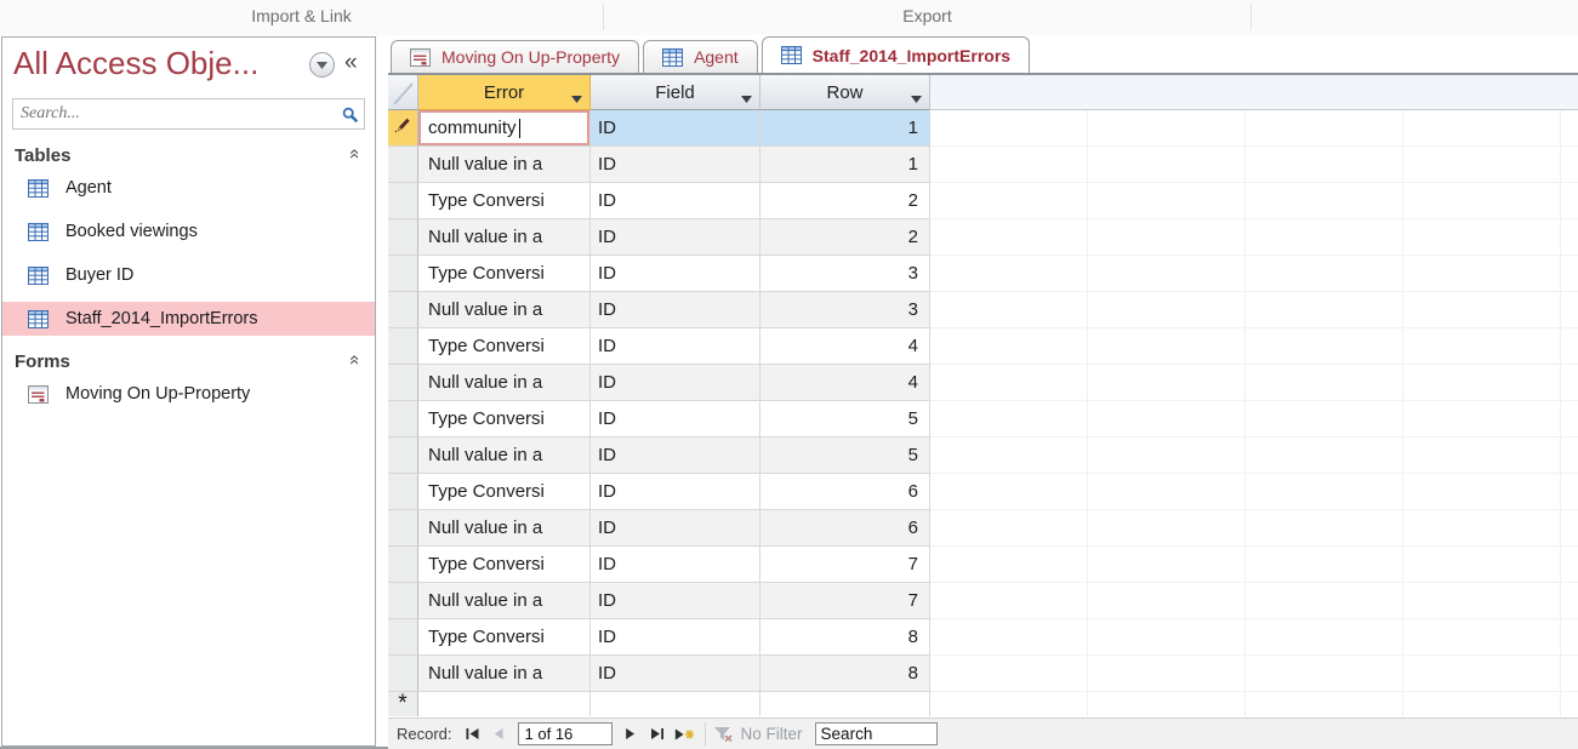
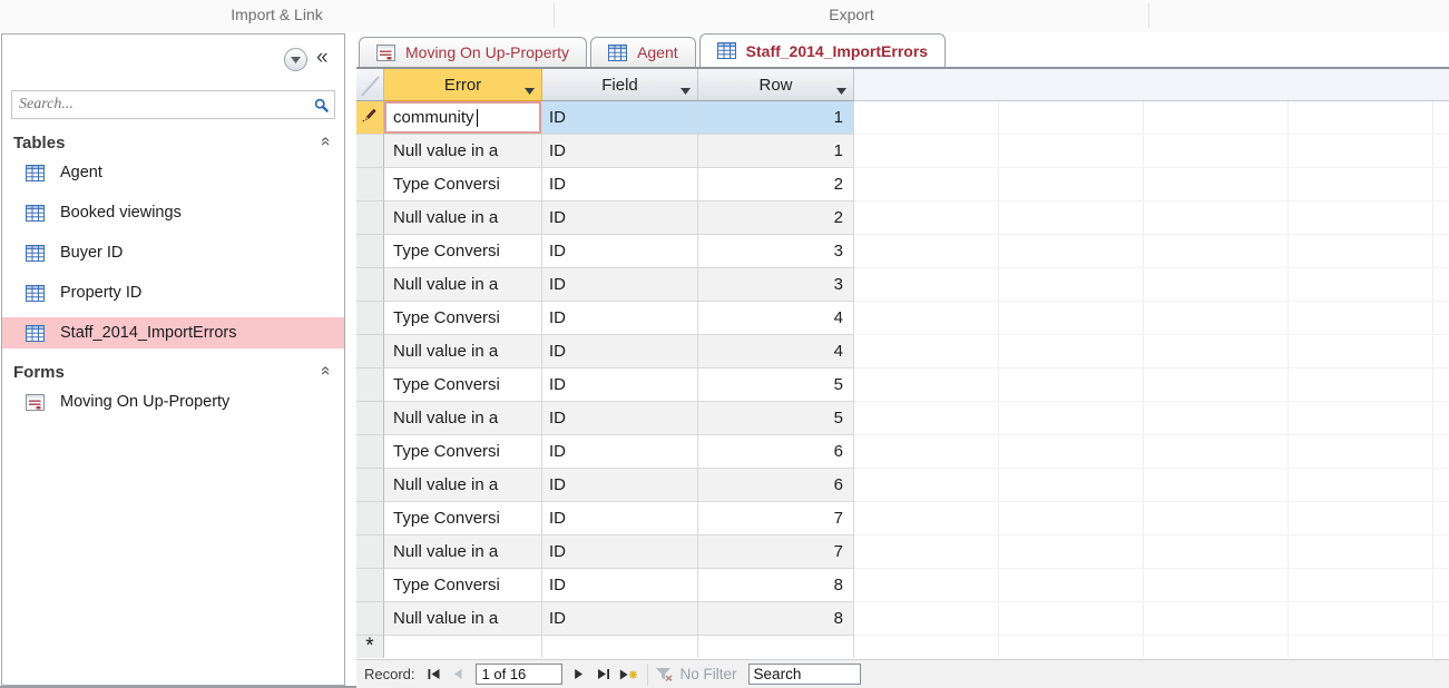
  Import & Link
  Export
- All Access Obje...
  «
  Search...
  Tables
  Agent
  Booked viewings
  Buyer ID
+ Property ID
  Staff_2014_ImportErrors
  Forms
  Moving On Up-Property
  Moving On Up-Property
  Agent
  Staff_2014_ImportErrors
  Error
  Field
  Row
  community
  ID
  1
  Null value in a
  ID
  1
  Type Conversi
  ID
  2
  Null value in a
  ID
  2
  Type Conversi
  ID
  3
  Null value in a
  ID
  3
  Type Conversi
  ID
  4
  Null value in a
  ID
  4
  Type Conversi
  ID
  5
  Null value in a
  ID
  5
  Type Conversi
  ID
  6
  Null value in a
  ID
  6
  Type Conversi
  ID
  7
  Null value in a
  ID
  7
  Type Conversi
  ID
  8
  Null value in a
  ID
  8
  *
  Record:
  1 of 16
  No Filter
  Search
